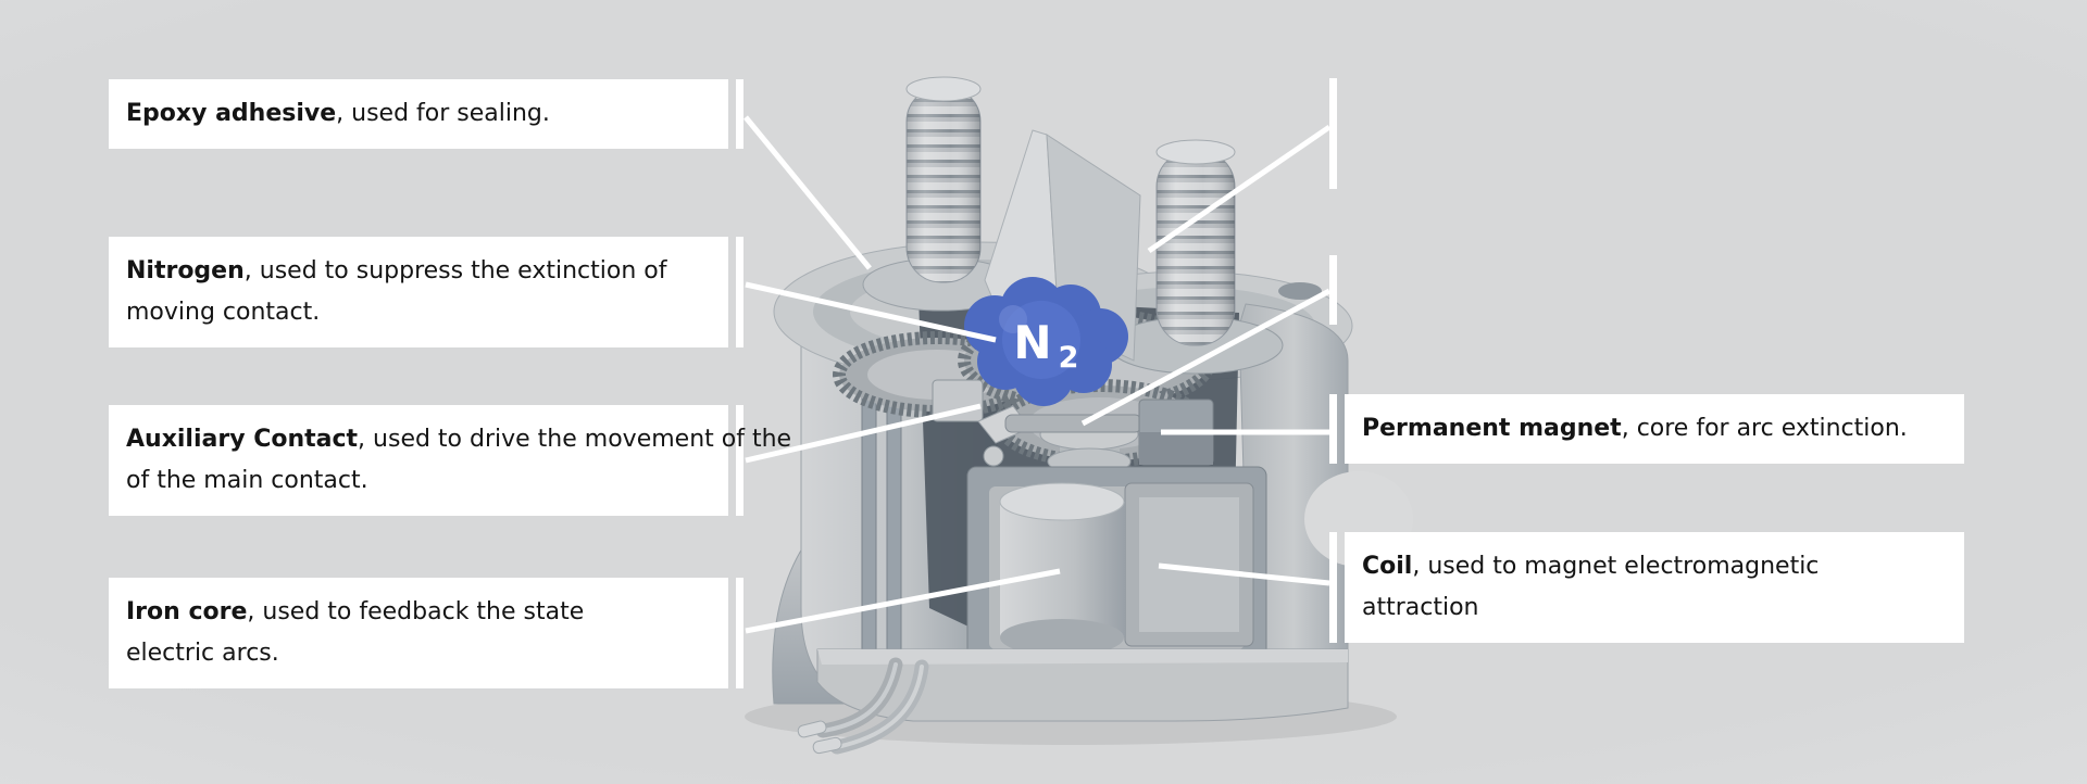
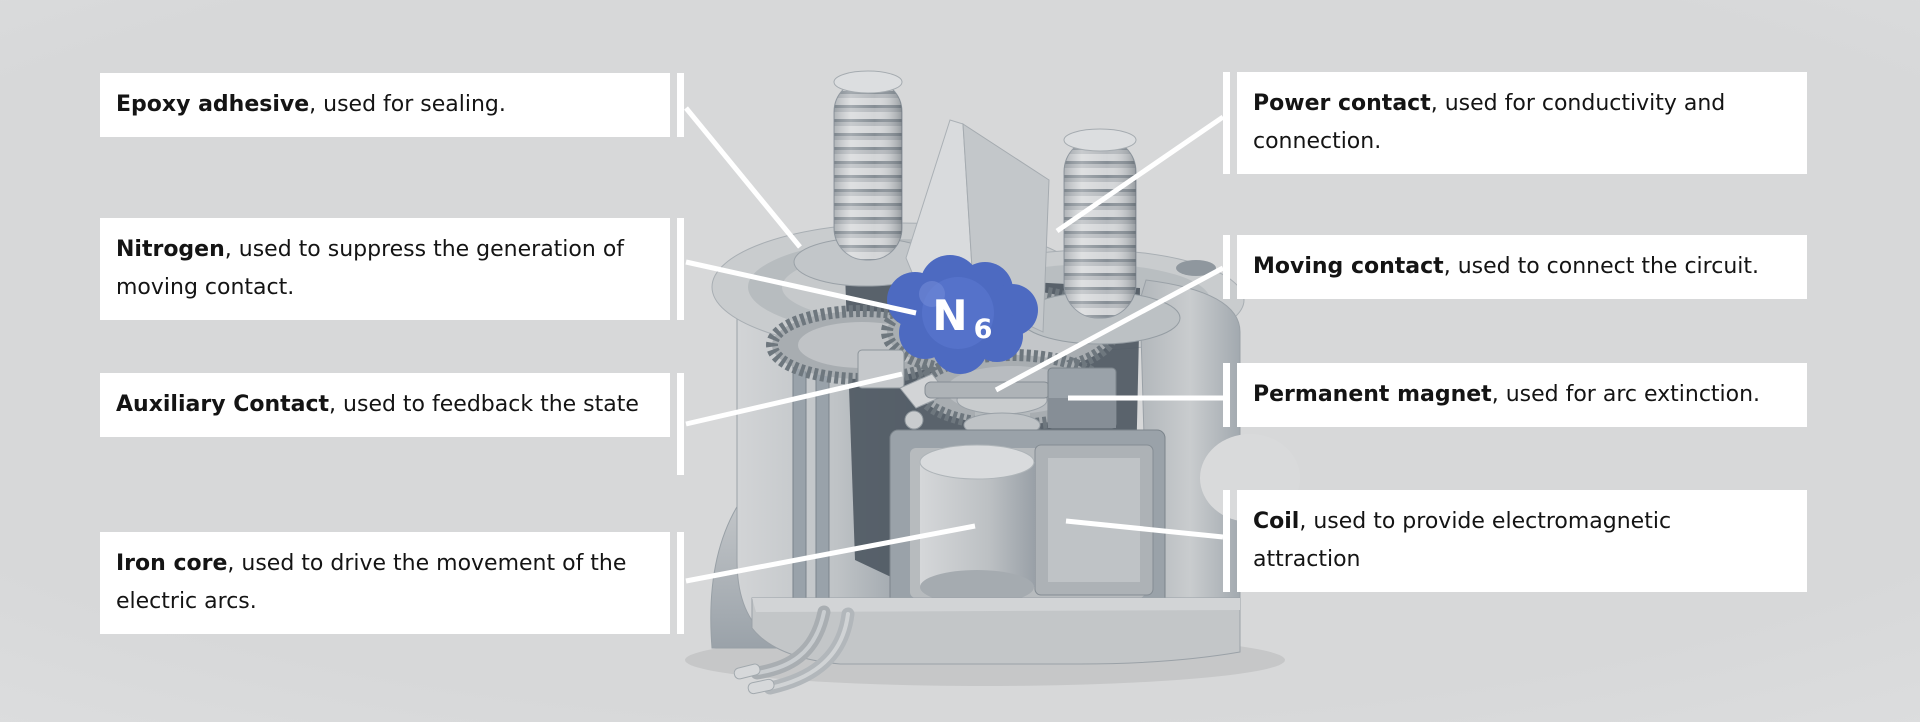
  N
- 2
+ 6
  Epoxy adhesive, used for sealing.
- Nitrogen, used to suppress the extinction of
+ Nitrogen, used to suppress the generation of
  moving contact.
- Auxiliary Contact, used to drive the movement of the
+ Auxiliary Contact, used to feedback the state
- of the main contact.
- Iron core, used to feedback the state
+ Iron core, used to drive the movement of the
  electric arcs.
+ Power contact, used for conductivity and
+ connection.
+ Moving contact, used to connect the circuit.
- Permanent magnet, core for arc extinction.
+ Permanent magnet, used for arc extinction.
- Coil, used to magnet electromagnetic
+ Coil, used to provide electromagnetic
  attraction
